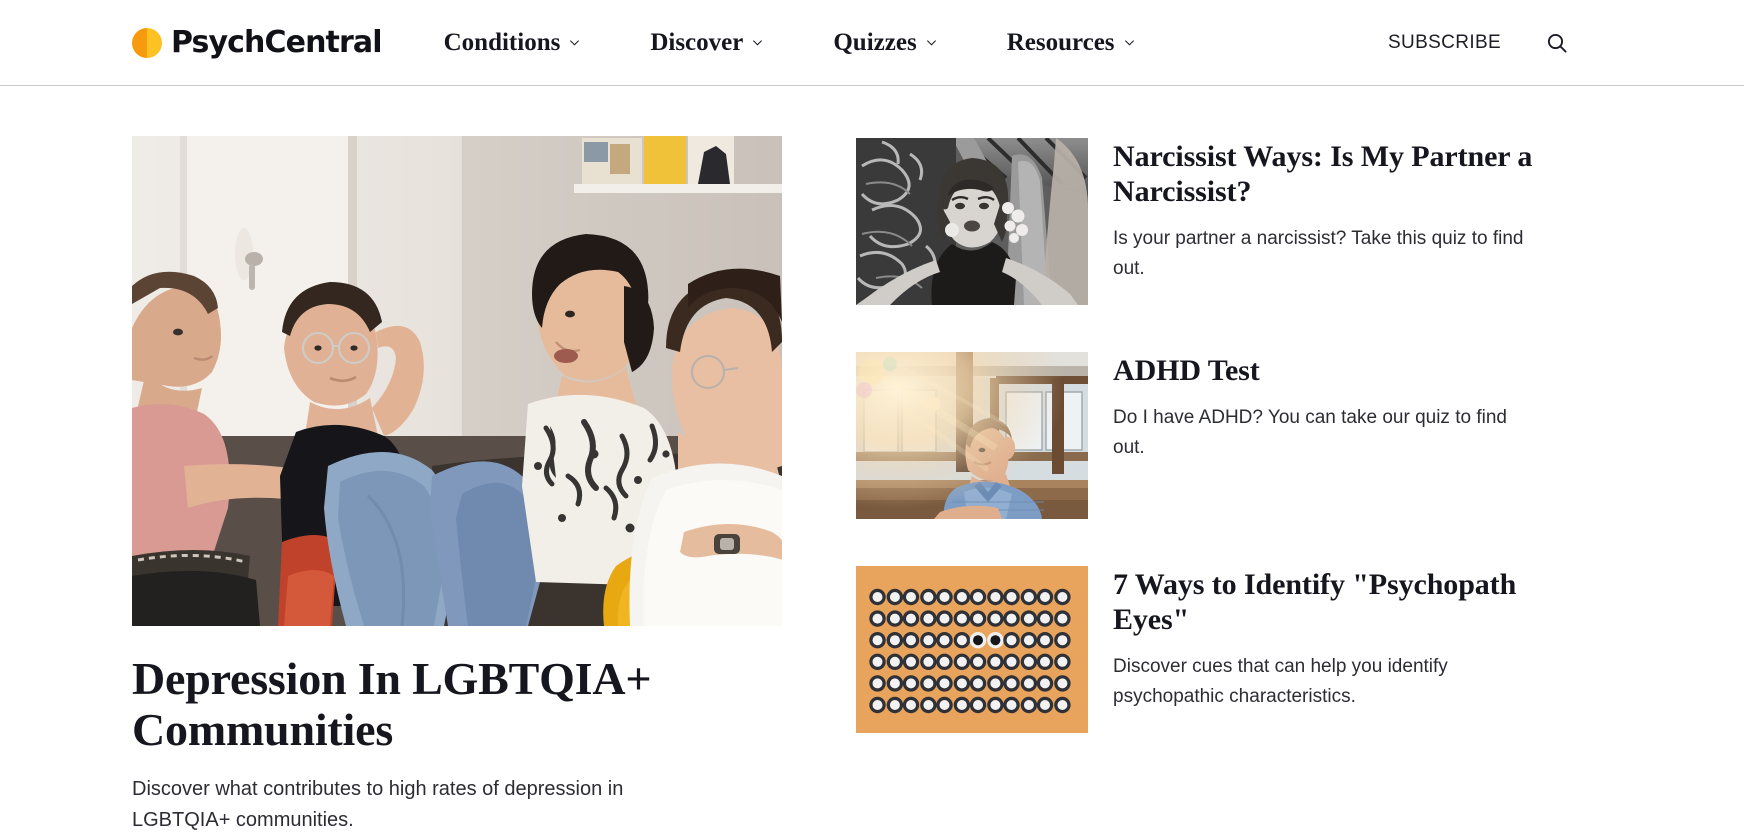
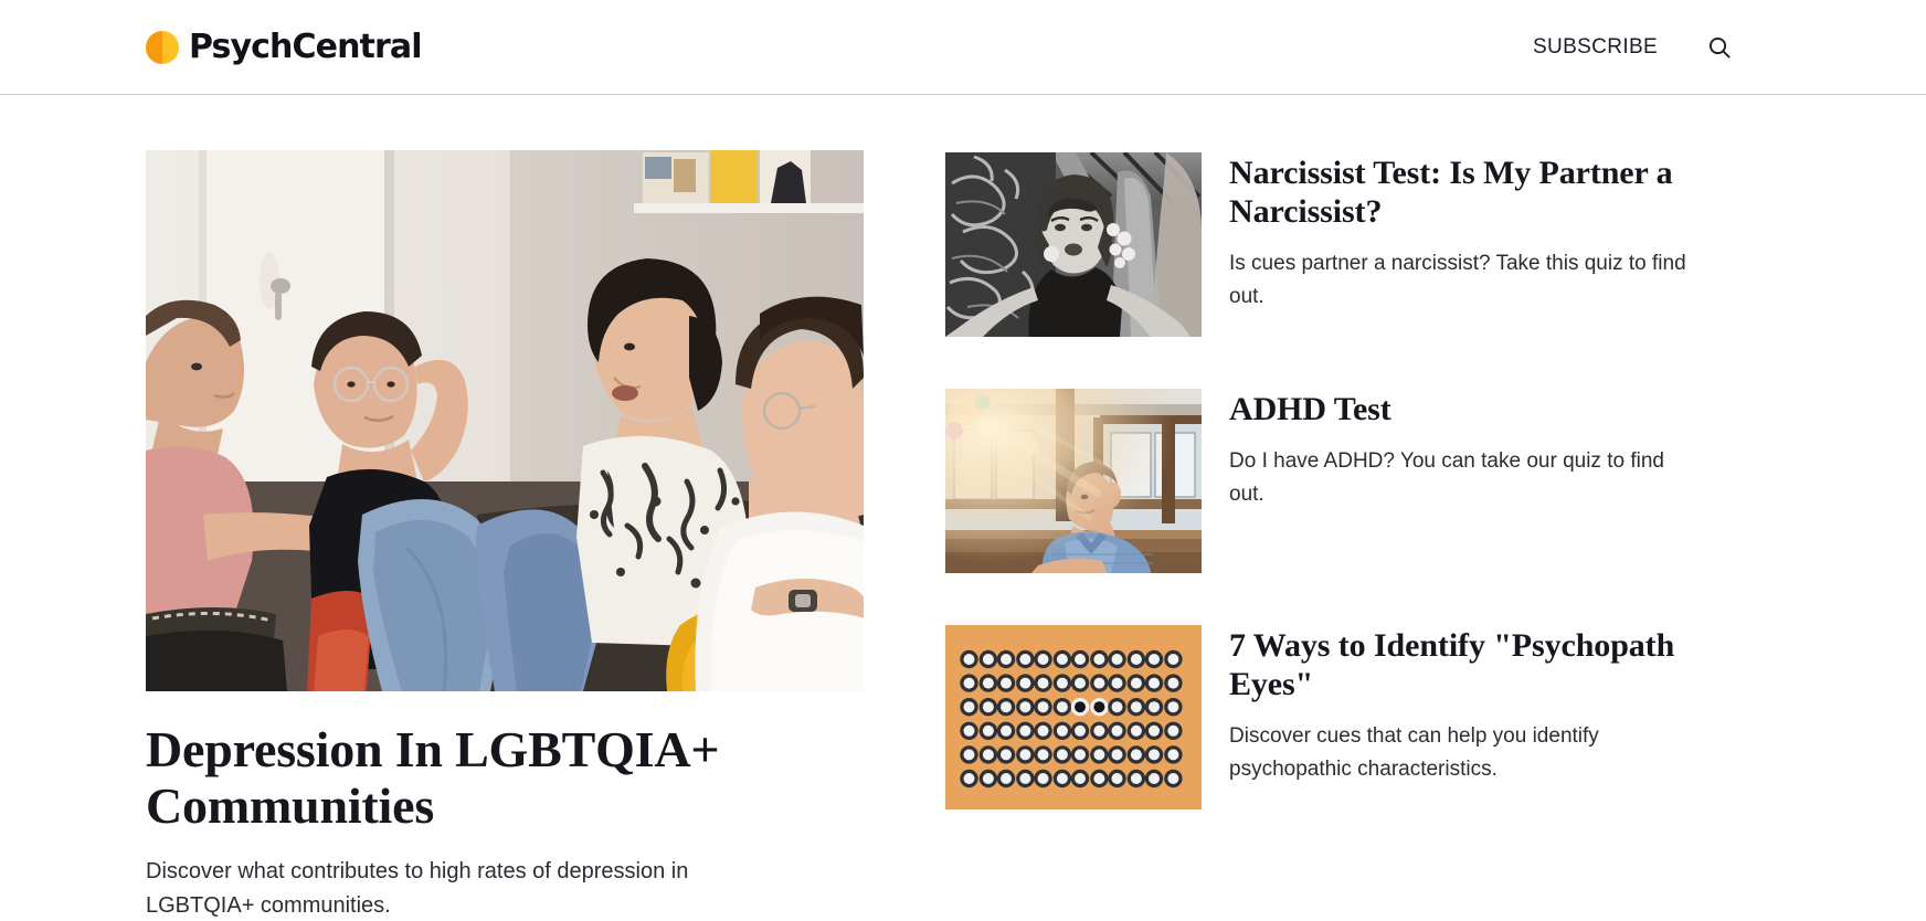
  PsychCentral
- Conditions
- Discover
- Quizzes
- Resources
  SUBSCRIBE
  Depression In LGBTQIA+ Communities
  Discover what contributes to high rates of depression in LGBTQIA+ communities.
- Narcissist Ways: Is My Partner a Narcissist?
+ Narcissist Test: Is My Partner a Narcissist?
- Is your partner a narcissist? Take this quiz to find out.
+ Is cues partner a narcissist? Take this quiz to find out.
  ADHD Test
  Do I have ADHD? You can take our quiz to find out.
  7 Ways to Identify "Psychopath Eyes"
  Discover cues that can help you identify psychopathic characteristics.
